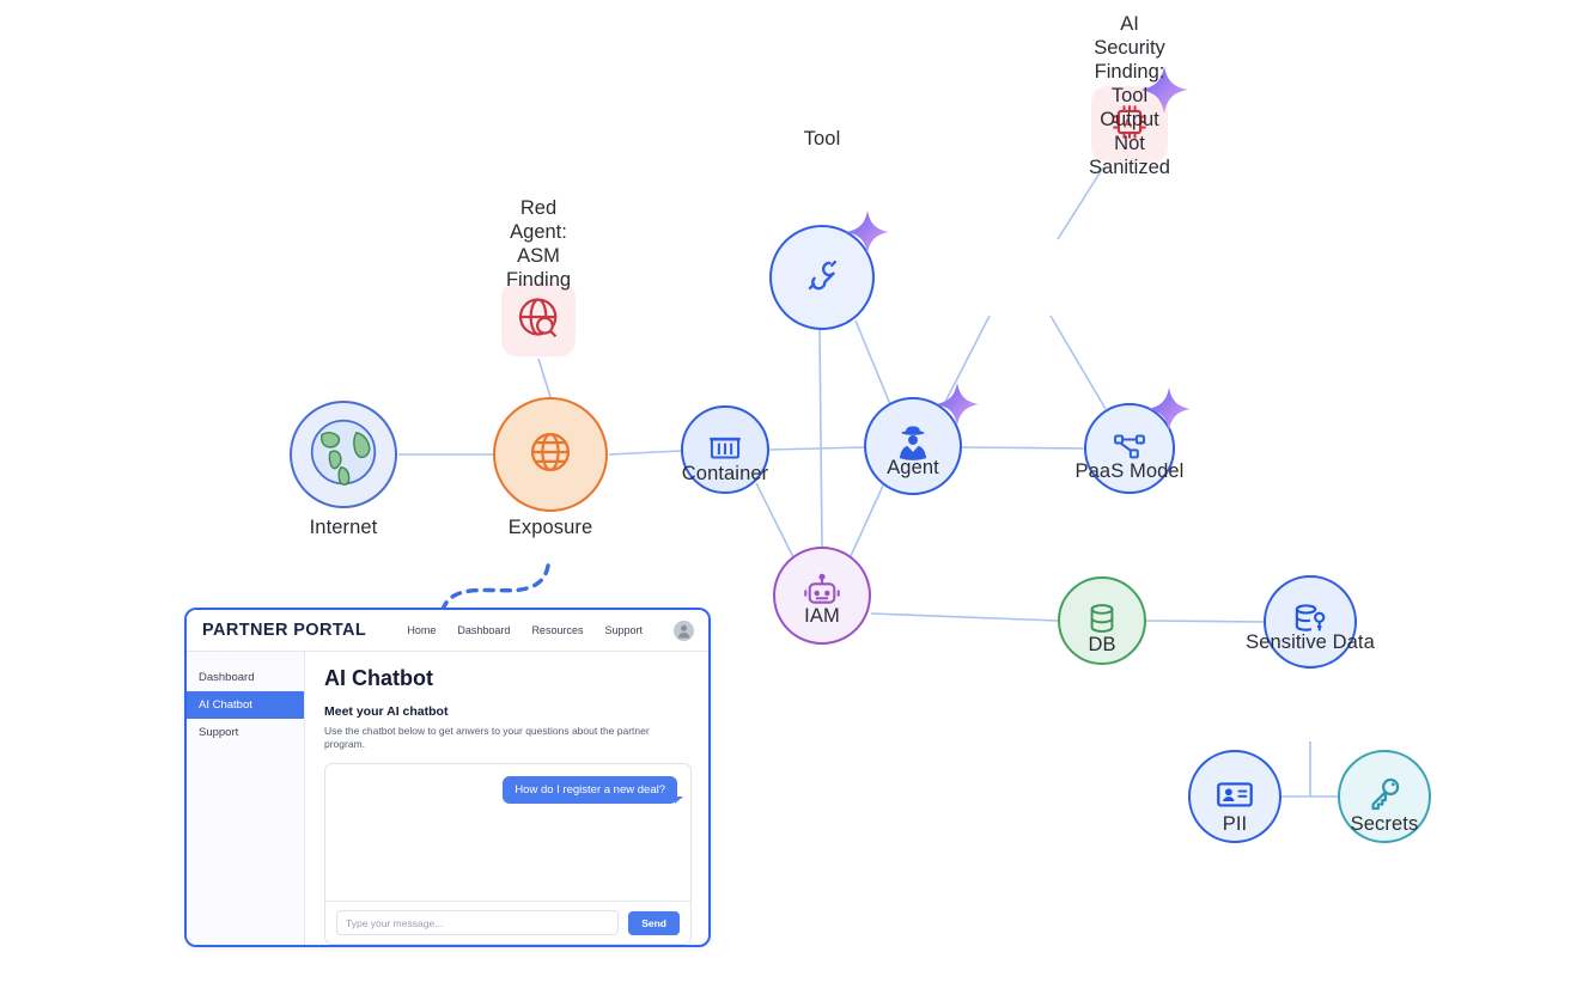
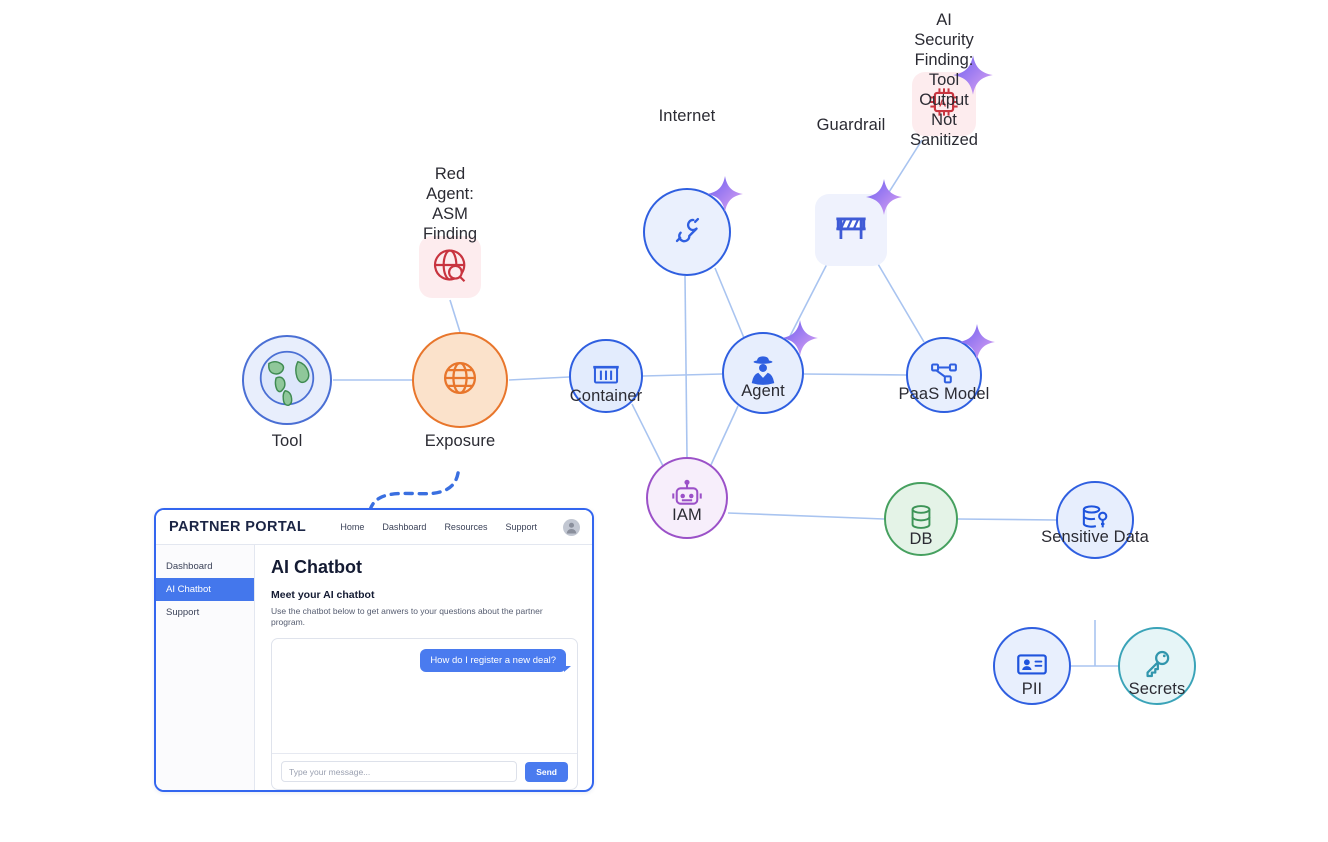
- Internet
+ Tool
  Exposure
  Container
- Tool
+ Internet
+ Guardrail
  Agent
  PaaS Model
  IAM
  DB
  Sensitive Data
  PII
  Secrets
  Red Agent:
  ASM Finding
  AI
  AI Security Finding: Tool Output Not Sanitized
  PARTNER PORTAL
  Home
  Dashboard
  Resources
  Support
  Dashboard
  AI Chatbot
  Support
  AI Chatbot
  Meet your AI chatbot
  Use the chatbot below to get anwers to your questions about the partner program.
  How do I register a new deal?
  Type your message...
  Send
